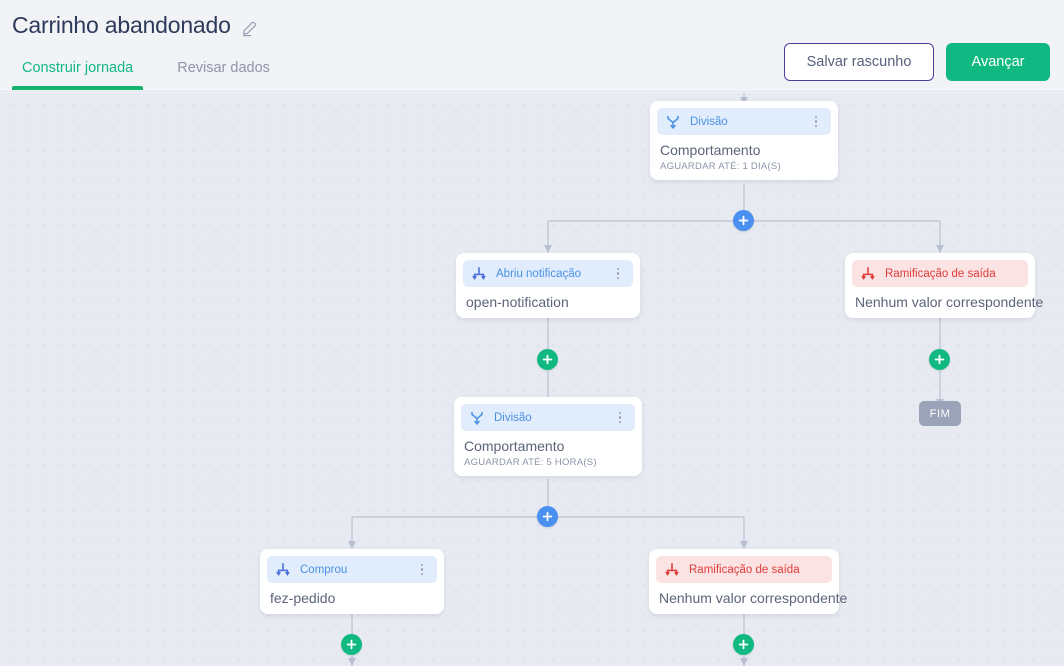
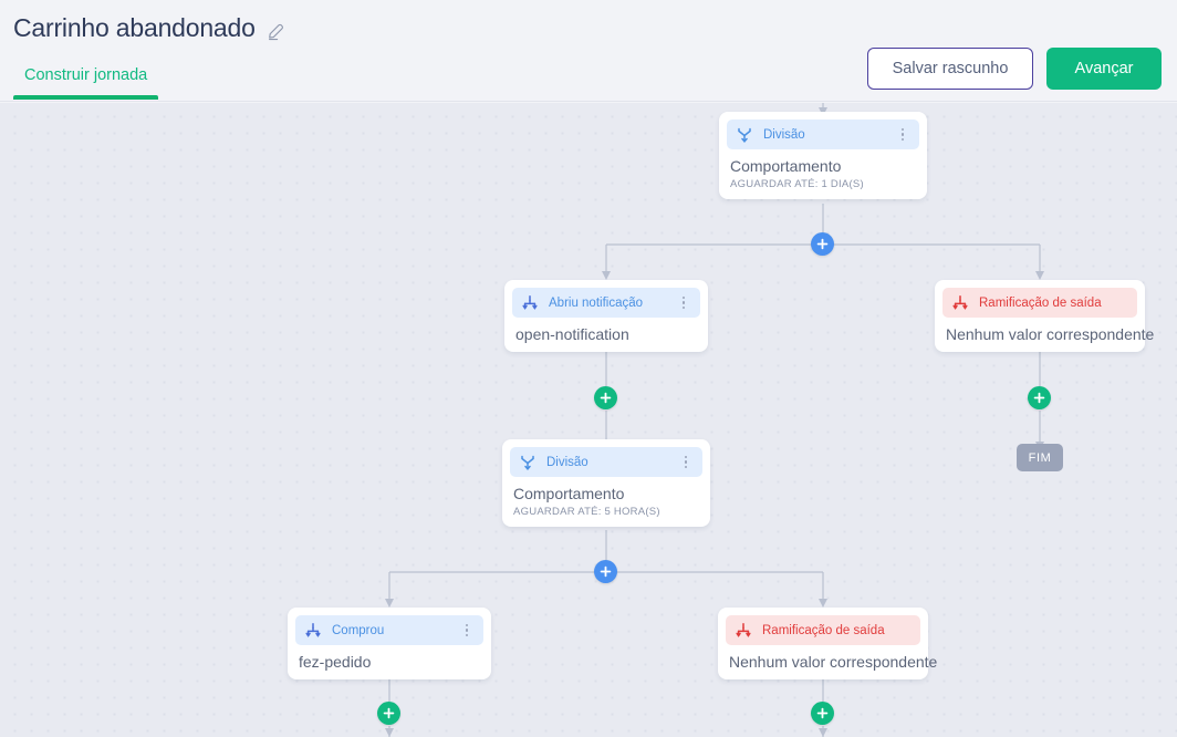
  Carrinho abandonado
  Construir jornada
- Revisar dados
  Salvar rascunho
  Avançar
  Divisão
  Comportamento
  AGUARDAR ATÉ: 1 DIA(S)
  Abriu notificação
  open-notification
  Ramificação de saída
  Nenhum valor correspondente
  Divisão
  Comportamento
  AGUARDAR ATÉ: 5 HORA(S)
  Comprou
  fez-pedido
  Ramificação de saída
  Nenhum valor correspondente
  FIM
